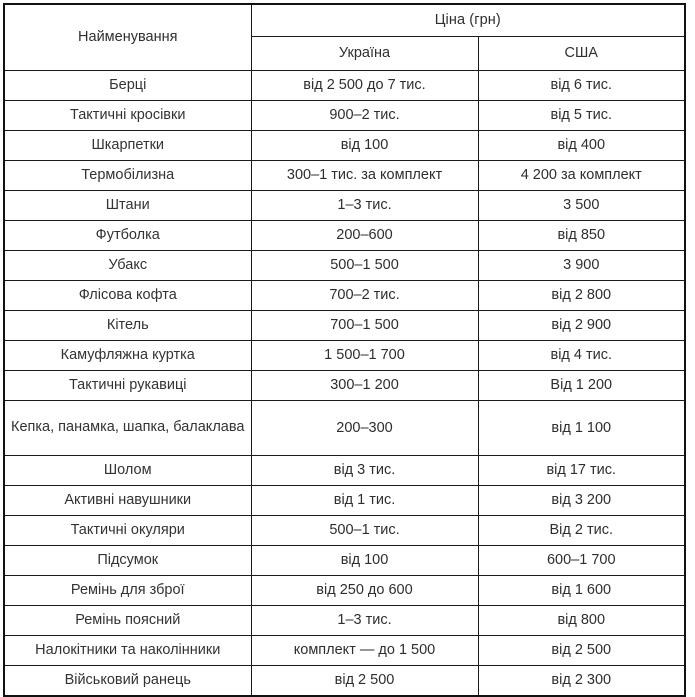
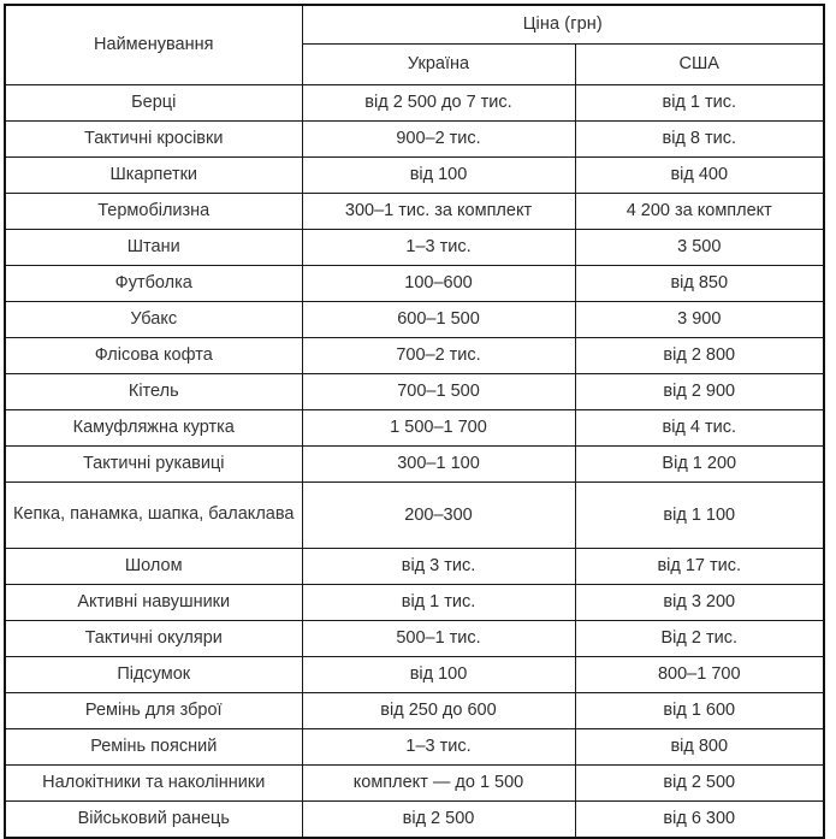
  Найменування	Ціна (грн)
  Україна	США
- Берці	від 2 500 до 7 тис.	від 6 тис.
+ Берці	від 2 500 до 7 тис.	від 1 тис.
- Тактичні кросівки	900–2 тис.	від 5 тис.
+ Тактичні кросівки	900–2 тис.	від 8 тис.
  Шкарпетки	від 100	від 400
  Термобілизна	300–1 тис. за комплект	4 200 за комплект
  Штани	1–3 тис.	3 500
- Футболка	200–600	від 850
+ Футболка	100–600	від 850
- Убакс	500–1 500	3 900
+ Убакс	600–1 500	3 900
  Флісова кофта	700–2 тис.	від 2 800
  Кітель	700–1 500	від 2 900
  Камуфляжна куртка	1 500–1 700	від 4 тис.
- Тактичні рукавиці	300–1 200	Від 1 200
+ Тактичні рукавиці	300–1 100	Від 1 200
  Кепка, панамка, шапка, балаклава	200–300	від 1 100
  Шолом	від 3 тис.	від 17 тис.
  Активні навушники	від 1 тис.	від 3 200
  Тактичні окуляри	500–1 тис.	Від 2 тис.
- Підсумок	від 100	600–1 700
+ Підсумок	від 100	800–1 700
  Ремінь для зброї	від 250 до 600	від 1 600
  Ремінь поясний	1–3 тис.	від 800
  Налокітники та наколінники	комплект — до 1 500	від 2 500
- Військовий ранець	від 2 500	від 2 300
+ Військовий ранець	від 2 500	від 6 300
